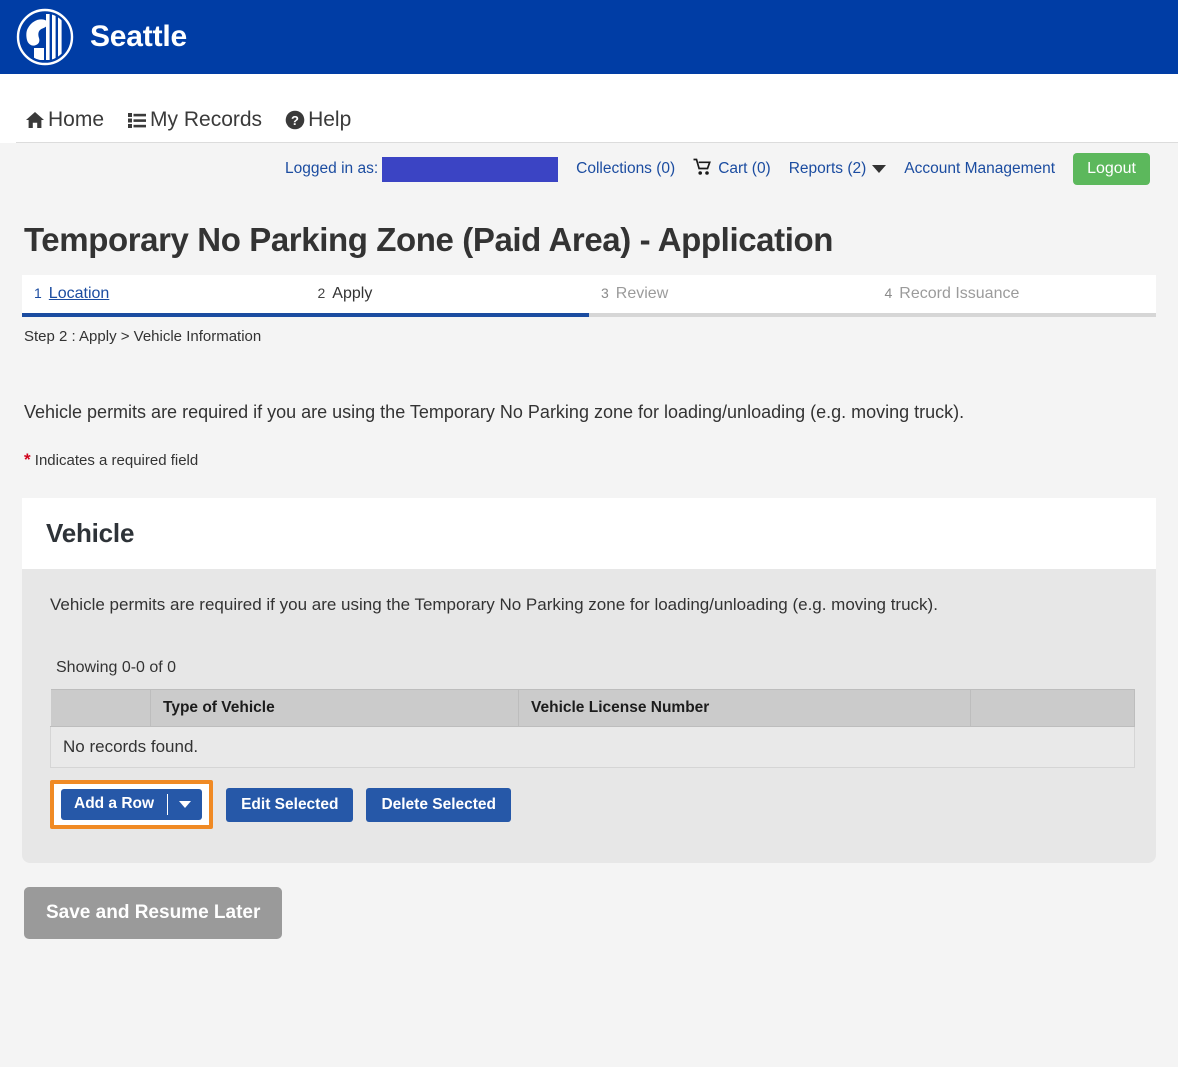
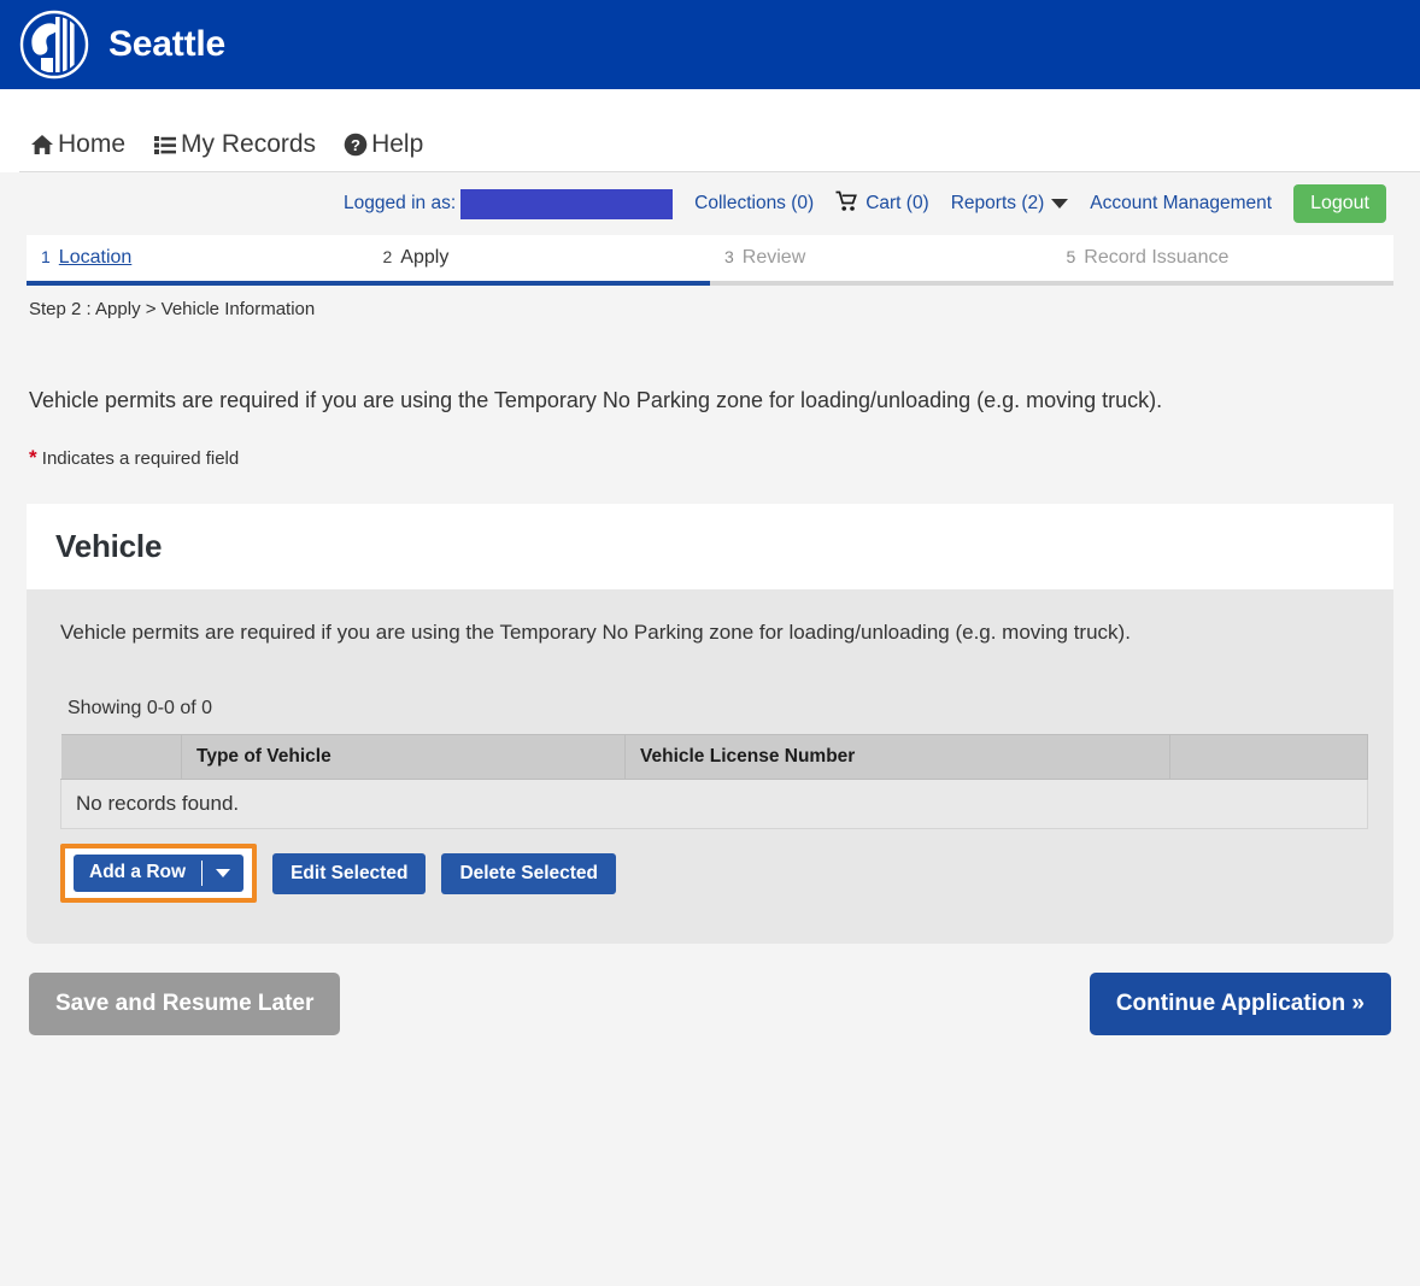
  Seattle
  Home
  My Records
  ?
  Help
  Logged in as:
  Collections (0)
  Cart (0)
  Reports (2)
  Account Management
  Logout
- Temporary No Parking Zone (Paid Area) - Application
  1
  Location
  2
  Apply
  3
  Review
- 4
+ 5
  Record Issuance
  Step 2 : Apply > Vehicle Information
  Vehicle permits are required if you are using the Temporary No Parking zone for loading/unloading (e.g. moving truck).
  * Indicates a required field
  Vehicle
  Vehicle permits are required if you are using the Temporary No Parking zone for loading/unloading (e.g. moving truck).
  Showing 0-0 of 0
  	Type of Vehicle	Vehicle License Number
  No records found.
  Add a Row
  Edit Selected
  Delete Selected
  Save and Resume Later
+ Continue Application »
